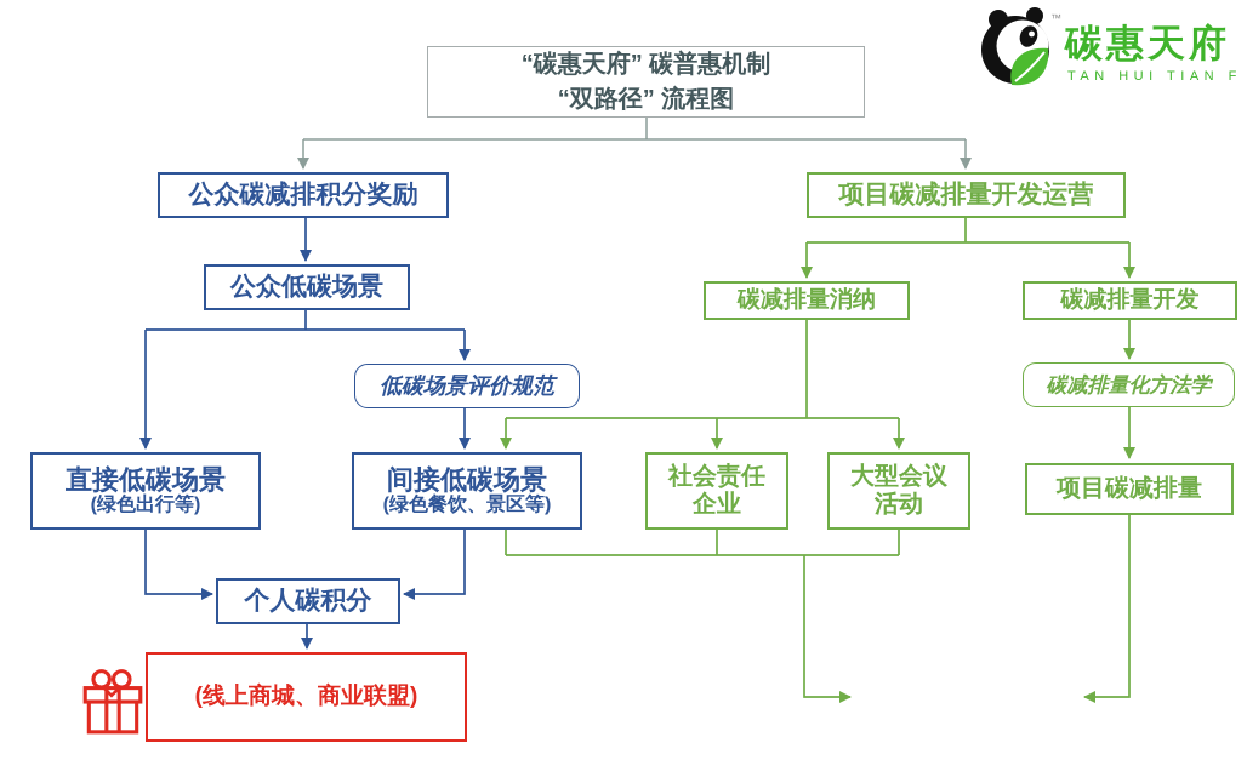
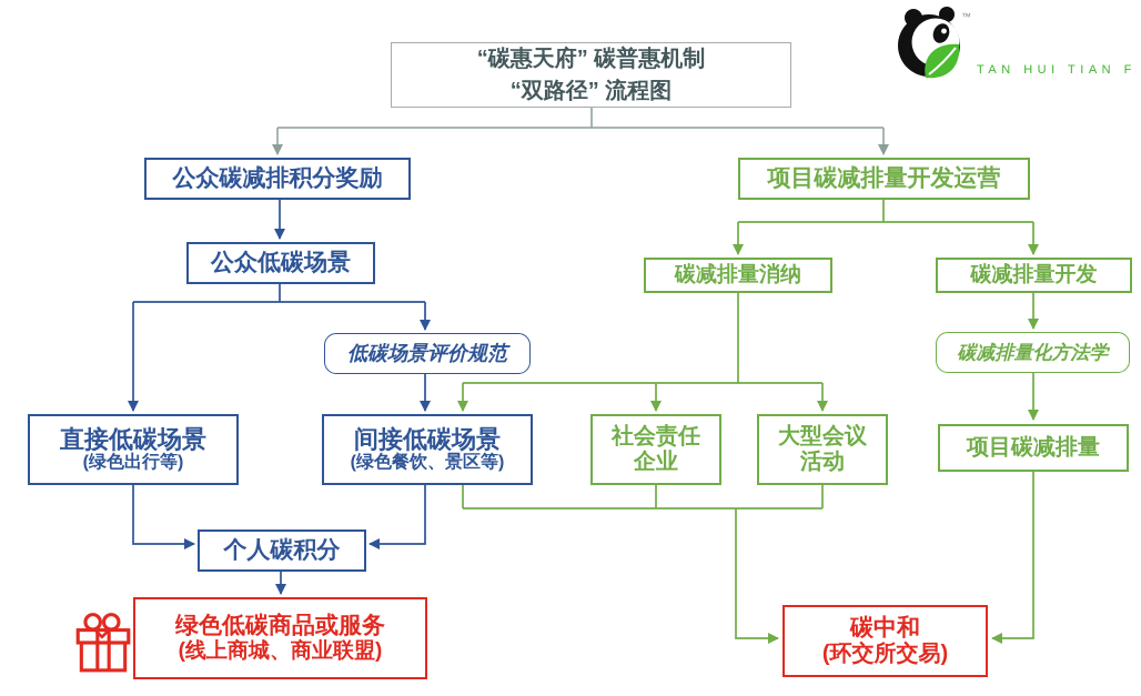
  “碳惠天府” 碳普惠机制
  “双路径” 流程图
  ™
- 碳惠天府
  TAN HUI TIAN F
  公众碳减排积分奖励
  公众低碳场景
  低碳场景评价规范
  直接低碳场景
  (绿色出行等)
  间接低碳场景
  (绿色餐饮、景区等)
  个人碳积分
+ 绿色低碳商品或服务
  (线上商城、商业联盟)
  项目碳减排量开发运营
  碳减排量消纳
  碳减排量开发
  碳减排量化方法学
  项目碳减排量
  社会责任
  企业
  大型会议
  活动
+ 碳中和
+ (环交所交易)
